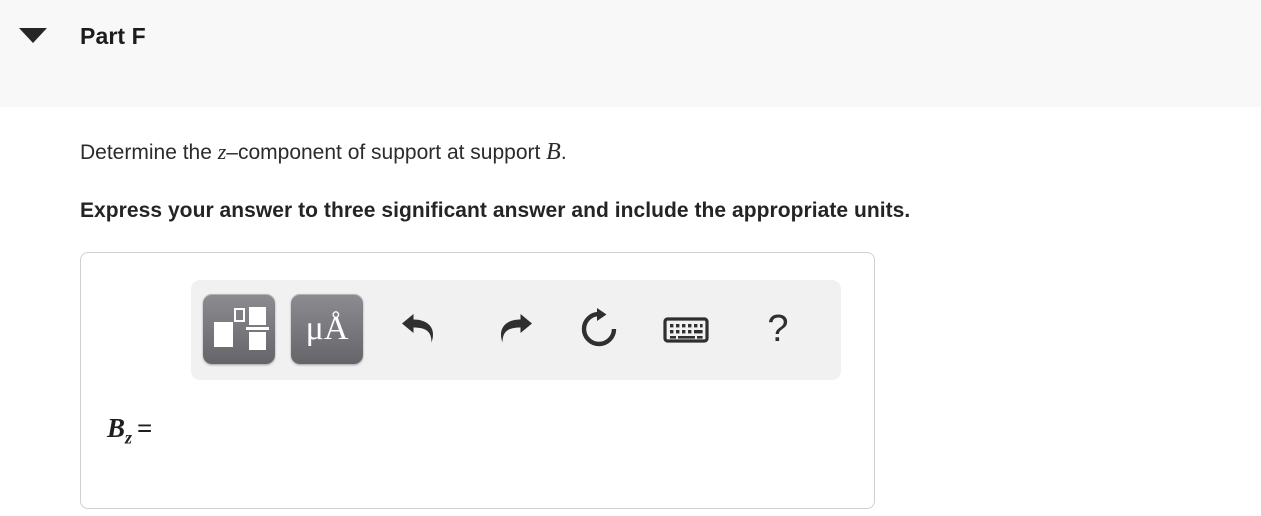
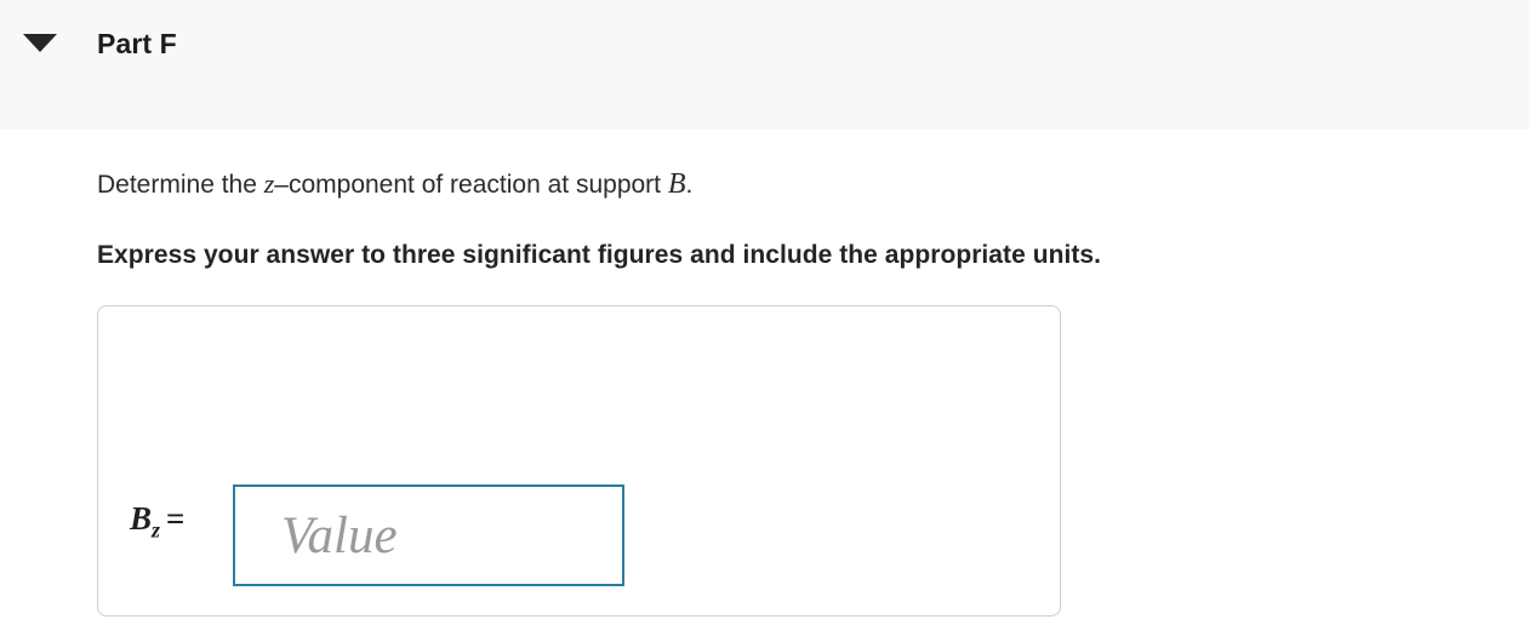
  Part F
- Determine the z–component of support at support B.
+ Determine the z–component of reaction at support B.
- Express your answer to three significant answer and include the appropriate units.
+ Express your answer to three significant figures and include the appropriate units.
- μÅ
- ?
  Bz =
+ Value
